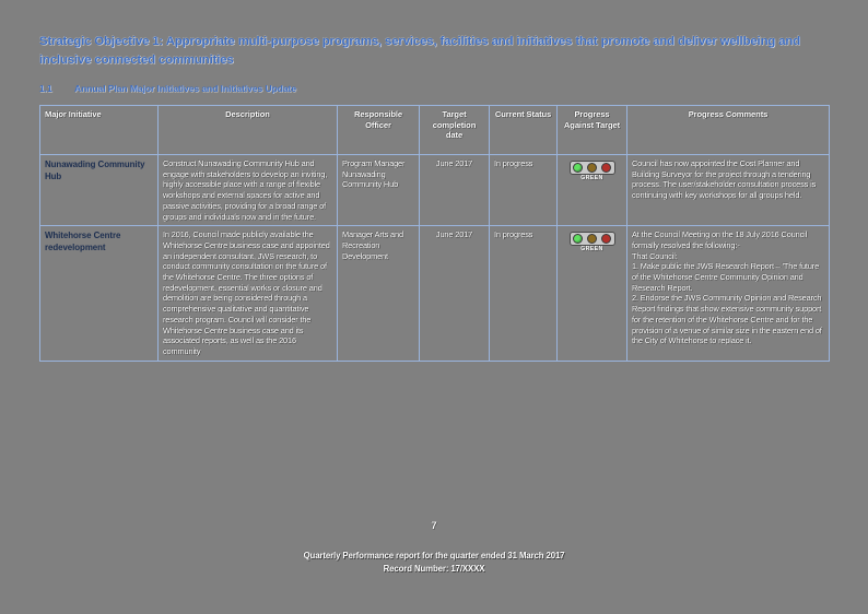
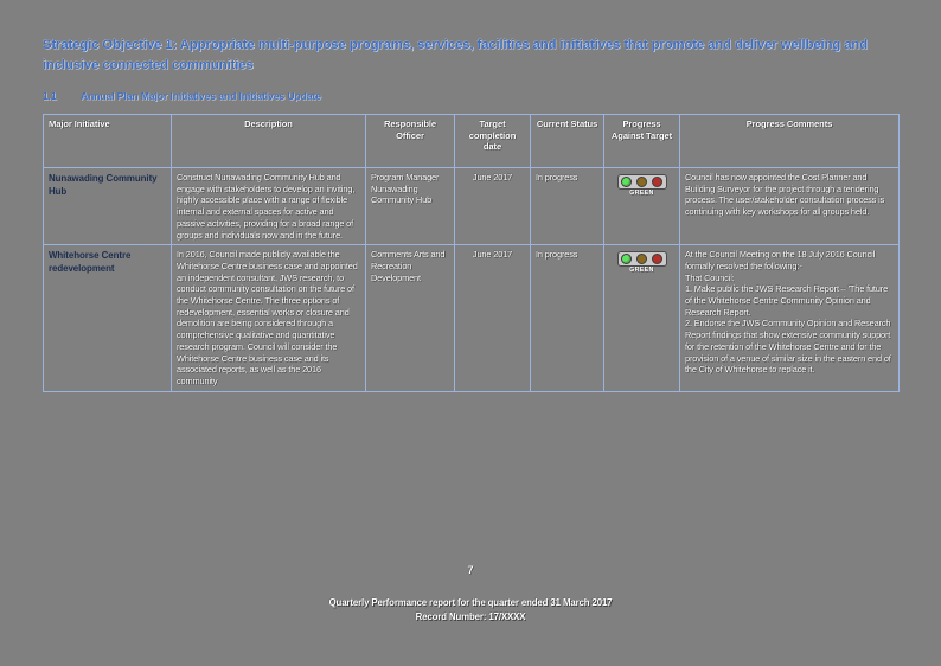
  Strategic Objective 1: Appropriate multi-purpose programs, services, facilities and initiatives that promote and deliver wellbeing and inclusive connected communities
  1.1 Annual Plan Major Initiatives and Initiatives Update
  Major Initiative	Description	Responsible Officer	Target completion date	Current Status	Progress Against Target	Progress Comments
- Nunawading Community Hub	Construct Nunawading Community Hub and engage with stakeholders to develop an inviting, highly accessible place with a range of flexible workshops and external spaces for active and passive activities, providing for a broad range of groups and individuals now and in the future.	Program Manager Nunawading Community Hub	June 2017	In progress		Council has now appointed the Cost Planner and Building Surveyor for the project through a tendering process. The user/stakeholder consultation process is continuing with key workshops for all groups held.
+ Nunawading Community Hub	Construct Nunawading Community Hub and engage with stakeholders to develop an inviting, highly accessible place with a range of flexible internal and external spaces for active and passive activities, providing for a broad range of groups and individuals now and in the future.	Program Manager Nunawading Community Hub	June 2017	In progress		Council has now appointed the Cost Planner and Building Surveyor for the project through a tendering process. The user/stakeholder consultation process is continuing with key workshops for all groups held.
- Whitehorse Centre redevelopment	In 2016, Council made publicly available the Whitehorse Centre business case and appointed an independent consultant, JWS research, to conduct community consultation on the future of the Whitehorse Centre. The three options of redevelopment, essential works or closure and demolition are being considered through a comprehensive qualitative and quantitative research program. Council will consider the Whitehorse Centre business case and its associated reports, as well as the 2016 community	Manager Arts and Recreation Development	June 2017	In progress		At the Council Meeting on the 18 July 2016 Council formally resolved the following:- That Council: 1. Make public the JWS Research Report – 'The future of the Whitehorse Centre Community Opinion and Research Report. 2. Endorse the JWS Community Opinion and Research Report findings that show extensive community support for the retention of the Whitehorse Centre and for the provision of a venue of similar size in the eastern end of the City of Whitehorse to replace it.
+ Whitehorse Centre redevelopment	In 2016, Council made publicly available the Whitehorse Centre business case and appointed an independent consultant, JWS research, to conduct community consultation on the future of the Whitehorse Centre. The three options of redevelopment, essential works or closure and demolition are being considered through a comprehensive qualitative and quantitative research program. Council will consider the Whitehorse Centre business case and its associated reports, as well as the 2016 community	Comments Arts and Recreation Development	June 2017	In progress		At the Council Meeting on the 18 July 2016 Council formally resolved the following:- That Council: 1. Make public the JWS Research Report – 'The future of the Whitehorse Centre Community Opinion and Research Report. 2. Endorse the JWS Community Opinion and Research Report findings that show extensive community support for the retention of the Whitehorse Centre and for the provision of a venue of similar size in the eastern end of the City of Whitehorse to replace it.
  7
  Quarterly Performance report for the quarter ended 31 March 2017
  Record Number: 17/XXXX
